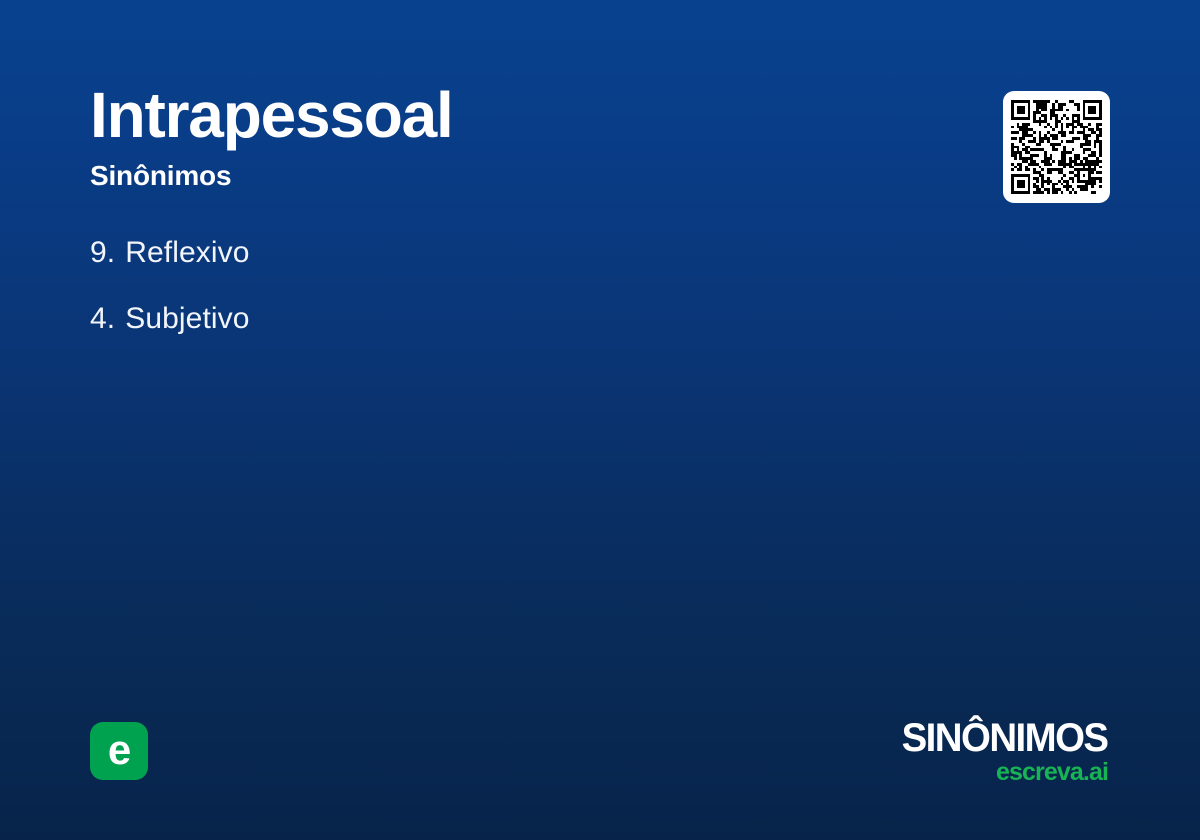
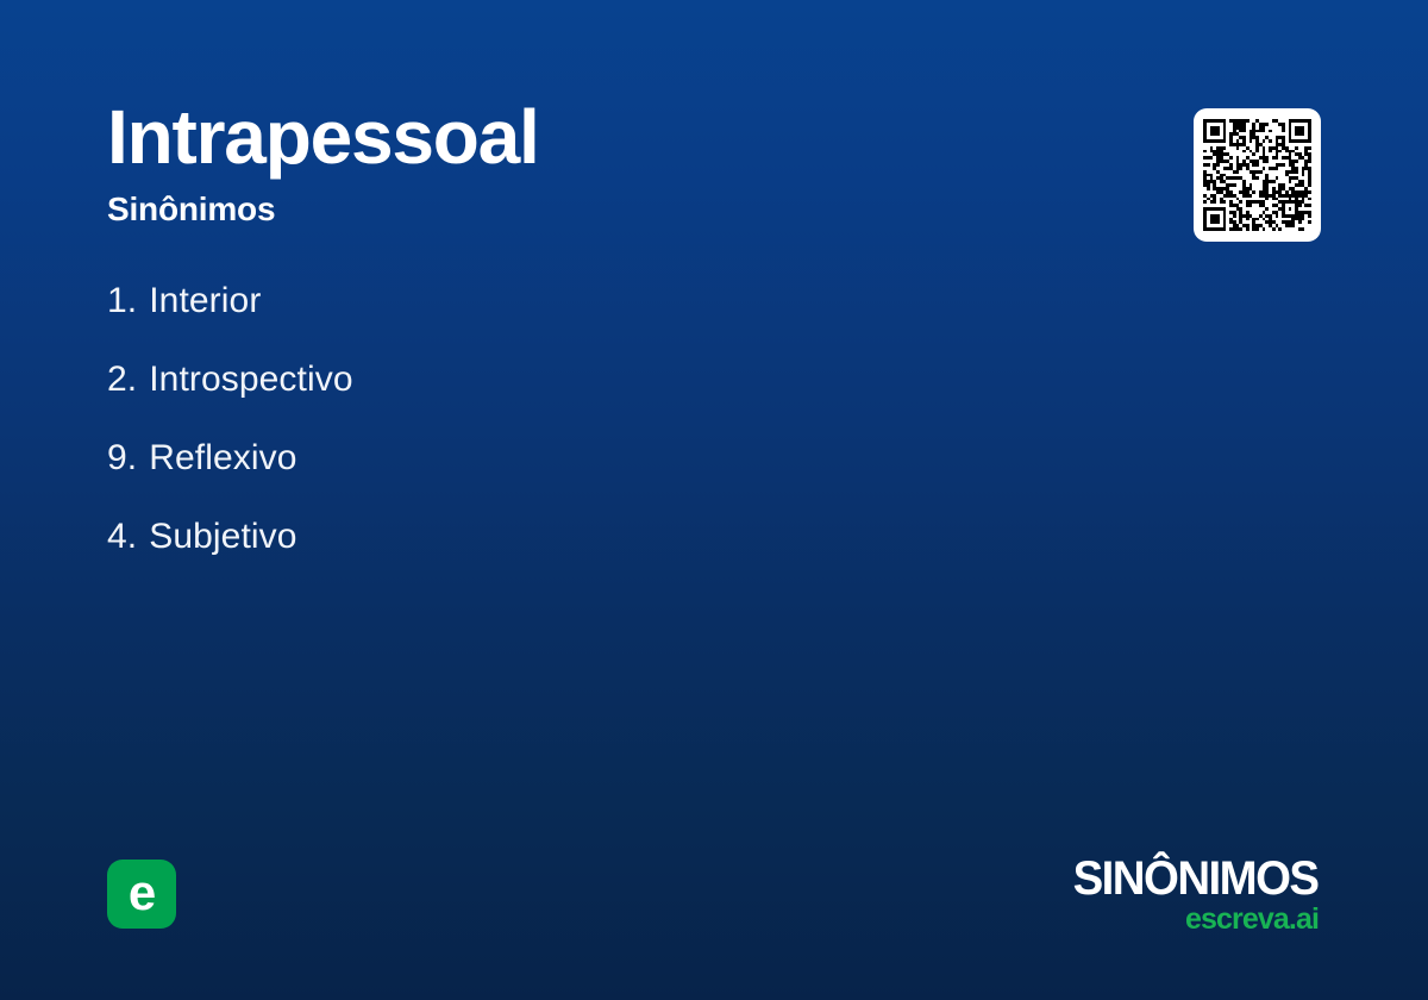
  Intrapessoal
  Sinônimos
+ 1.
+ Interior
+ 2.
+ Introspectivo
  9.
  Reflexivo
  4.
  Subjetivo
  e
  SINÔNIMOS
  escreva.ai
